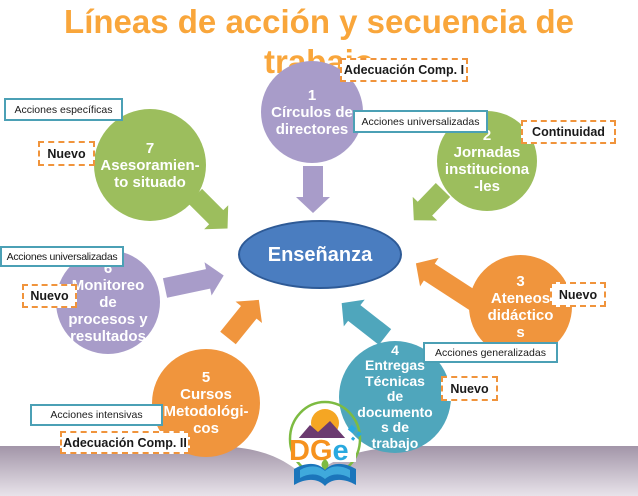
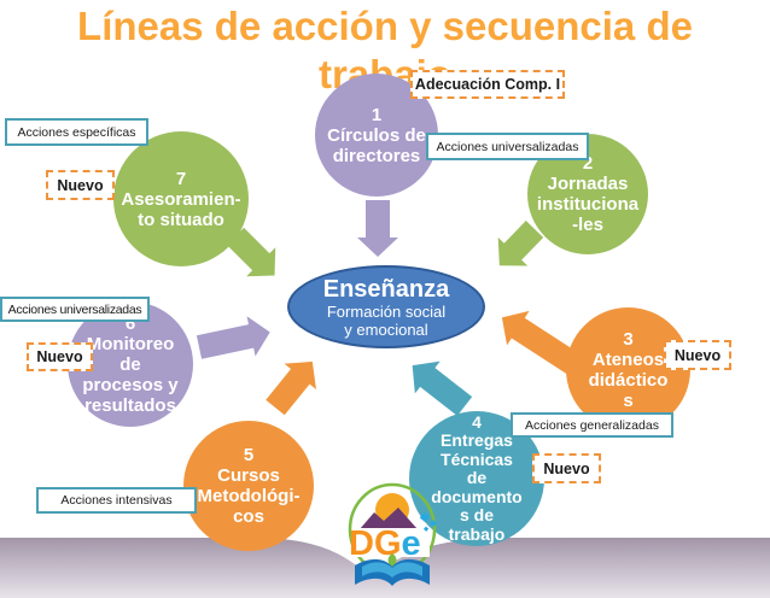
  Líneas de acción y secuencia de
  1
  Círculos de
  directores
  2
  Jornadas
  instituciona
  -les
  3
  Ateneos
  didáctico
  s
  4
  Entregas
  Técnicas
  de
  documento
  s de
  trabajo
  5
  Cursos
  Metodológi-
  cos
  6
  Monitoreo
  de
  procesos y
  resultados
  7
  Asesoramien-
  to situado
  Enseñanza
+ Formación social
+ y emocional
  Acciones específicas
  Acciones universalizadas
  Acciones universalizadas
  Acciones generalizadas
  Acciones intensivas
  Adecuación Comp. I
- Continuidad
  Nuevo
  Nuevo
  Nuevo
  Nuevo
- Adecuación Comp. II
  DGe
